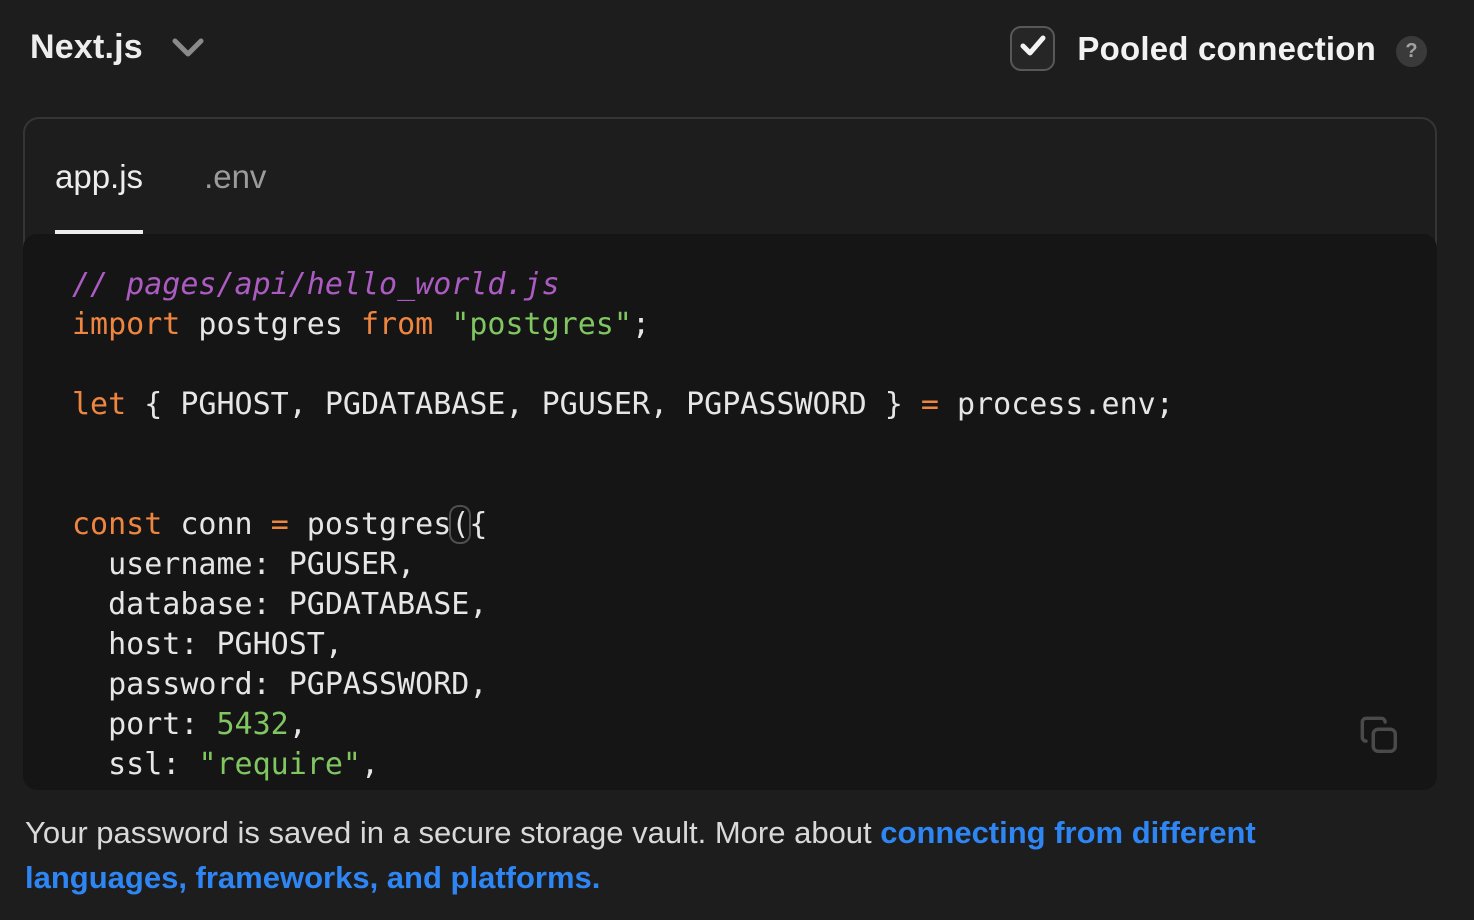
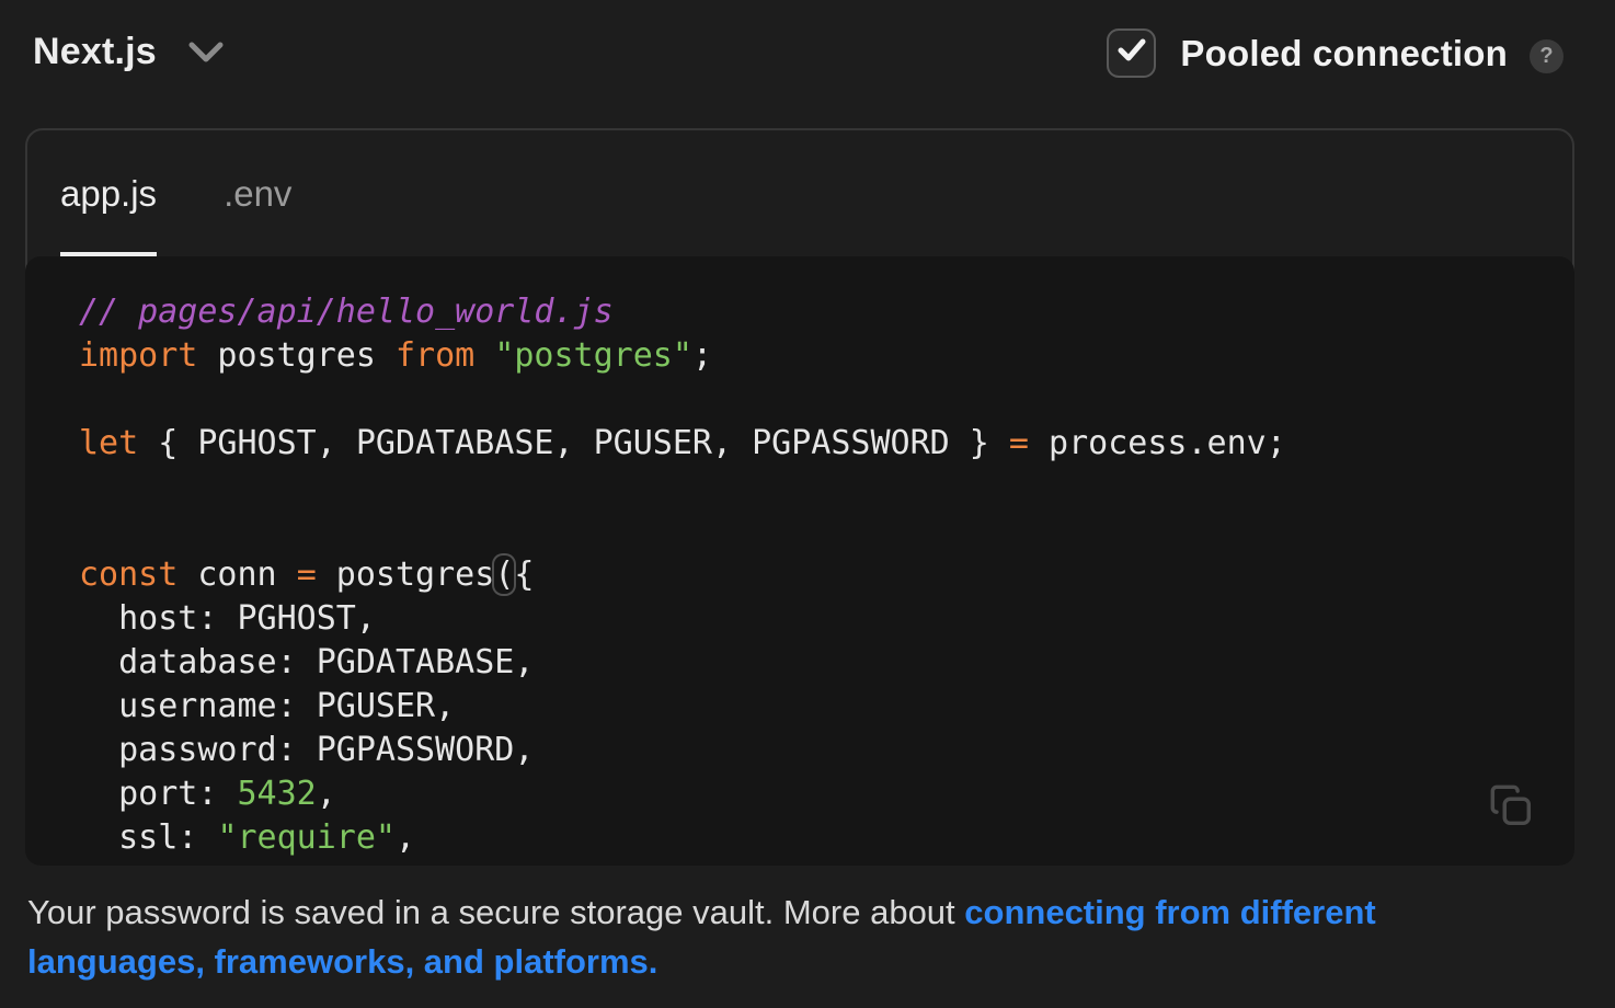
  Next.js
  Pooled connection
  ?
  app.js
  .env
  // pages/api/hello_world.js
  import postgres from "postgres";
  let { PGHOST, PGDATABASE, PGUSER, PGPASSWORD } = process.env;
  const conn = postgres({
- username: PGUSER,
+ host: PGHOST,
  database: PGDATABASE,
- host: PGHOST,
+ username: PGUSER,
  password: PGPASSWORD,
  port: 5432,
  ssl: "require",
  Your password is saved in a secure storage vault. More about connecting from different languages, frameworks, and platforms.
